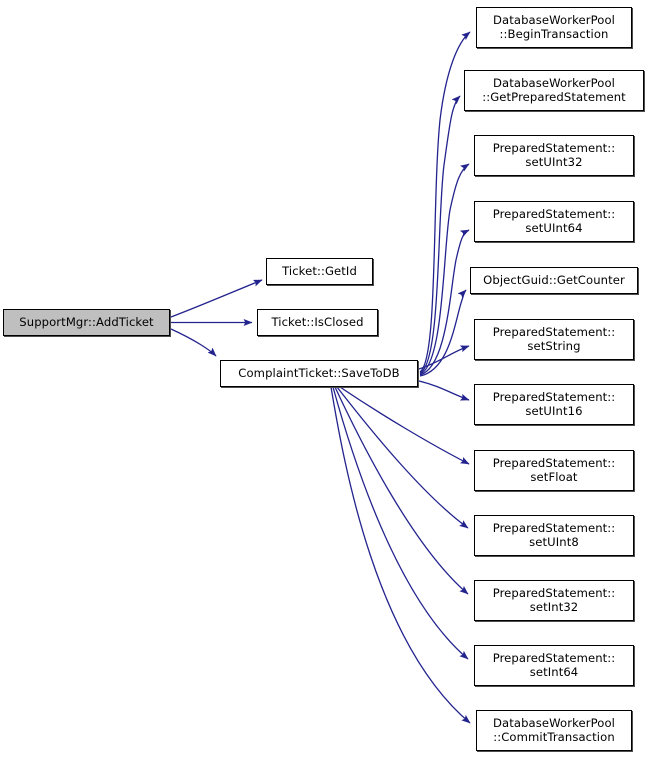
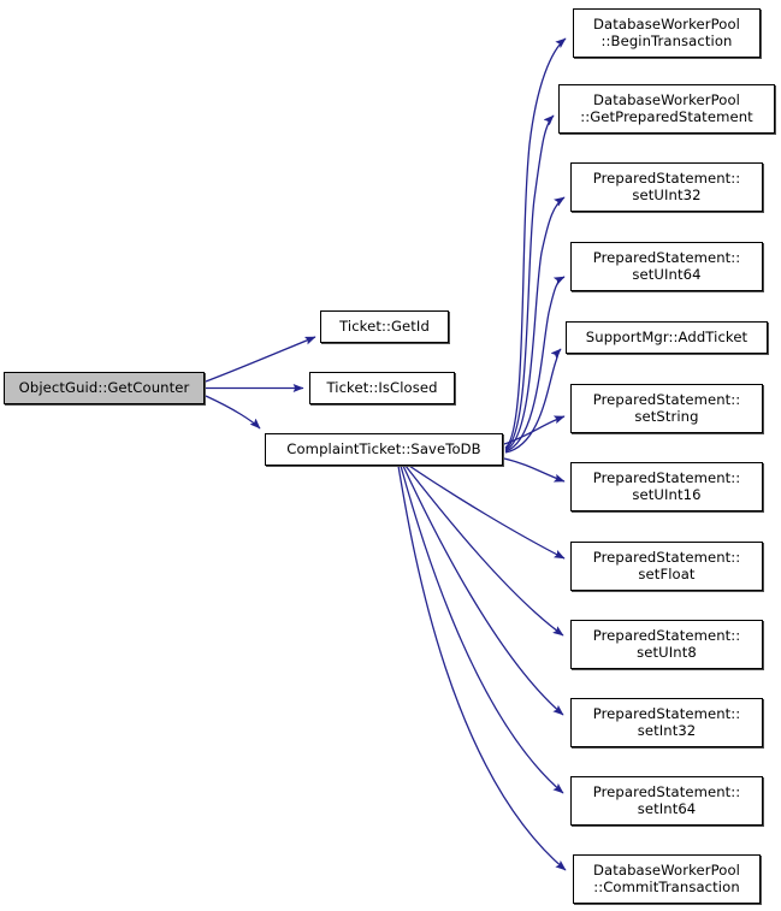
- SupportMgr::AddTicket
+ ObjectGuid::GetCounter
  Ticket::GetId
  Ticket::IsClosed
  ComplaintTicket::SaveToDB
  DatabaseWorkerPool
  ::BeginTransaction
  DatabaseWorkerPool
  ::GetPreparedStatement
  PreparedStatement::
  setUInt32
  PreparedStatement::
  setUInt64
- ObjectGuid::GetCounter
+ SupportMgr::AddTicket
  PreparedStatement::
  setString
  PreparedStatement::
  setUInt16
  PreparedStatement::
  setFloat
  PreparedStatement::
  setUInt8
  PreparedStatement::
  setInt32
  PreparedStatement::
  setInt64
  DatabaseWorkerPool
  ::CommitTransaction
